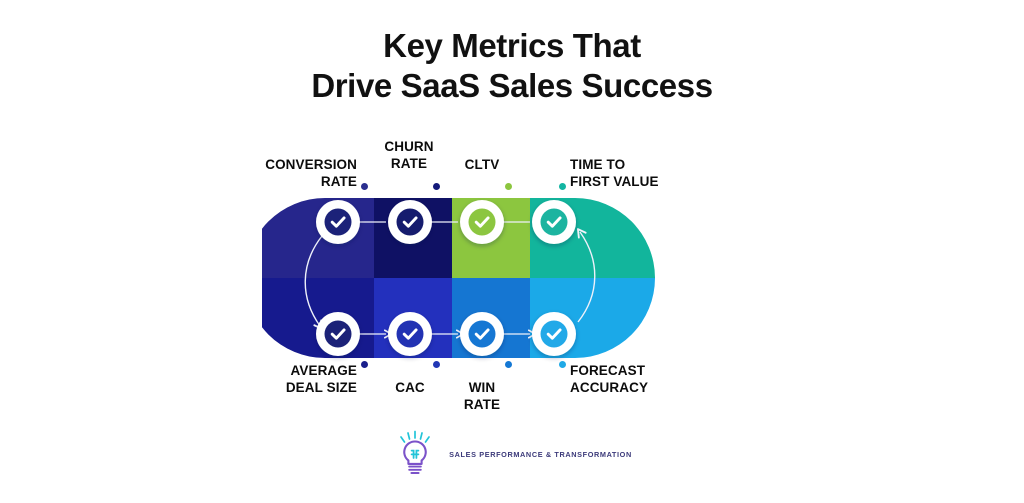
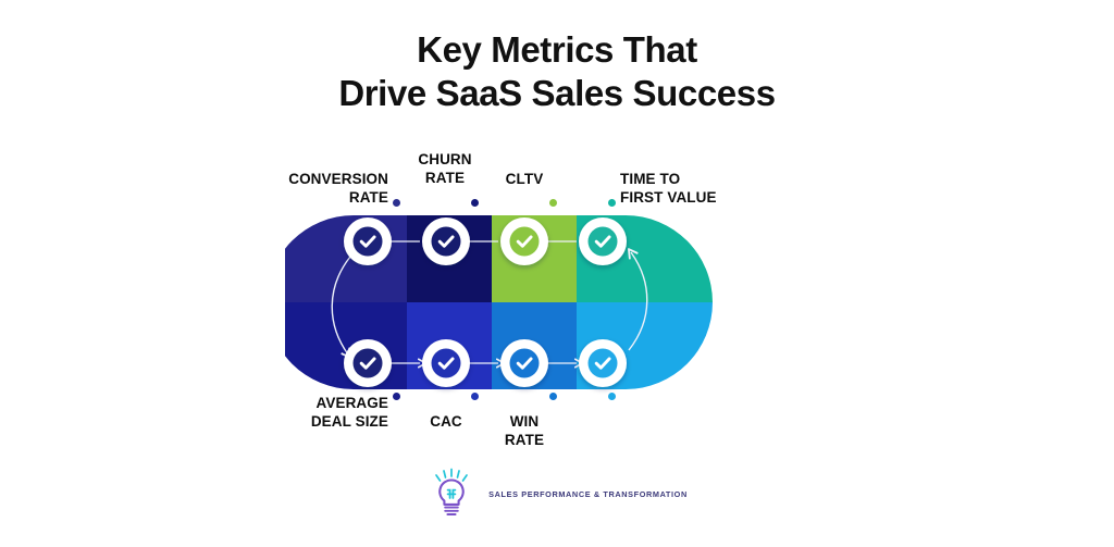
  Key Metrics That
  Drive SaaS Sales Success
  CONVERSION
  RATE
  CHURN
  RATE
  CLTV
  TIME TO
  FIRST VALUE
  AVERAGE
  DEAL SIZE
  CAC
  WIN
  RATE
- FORECAST
- ACCURACY
  SALES PERFORMANCE & TRANSFORMATION
